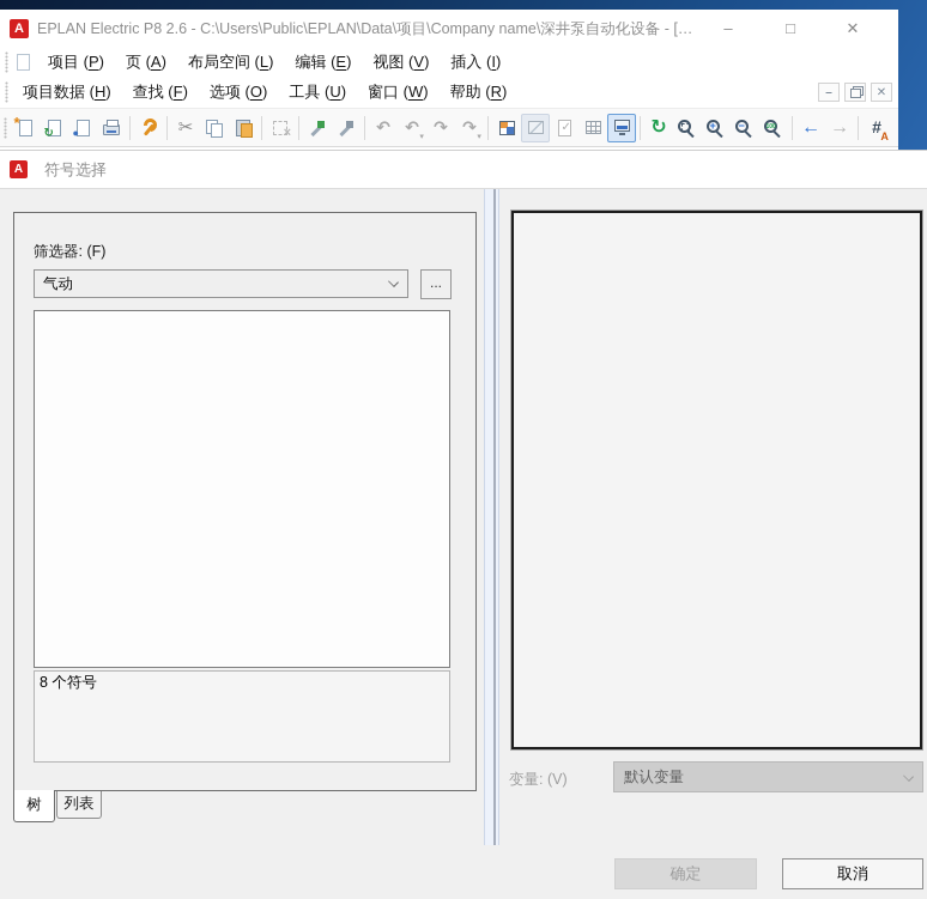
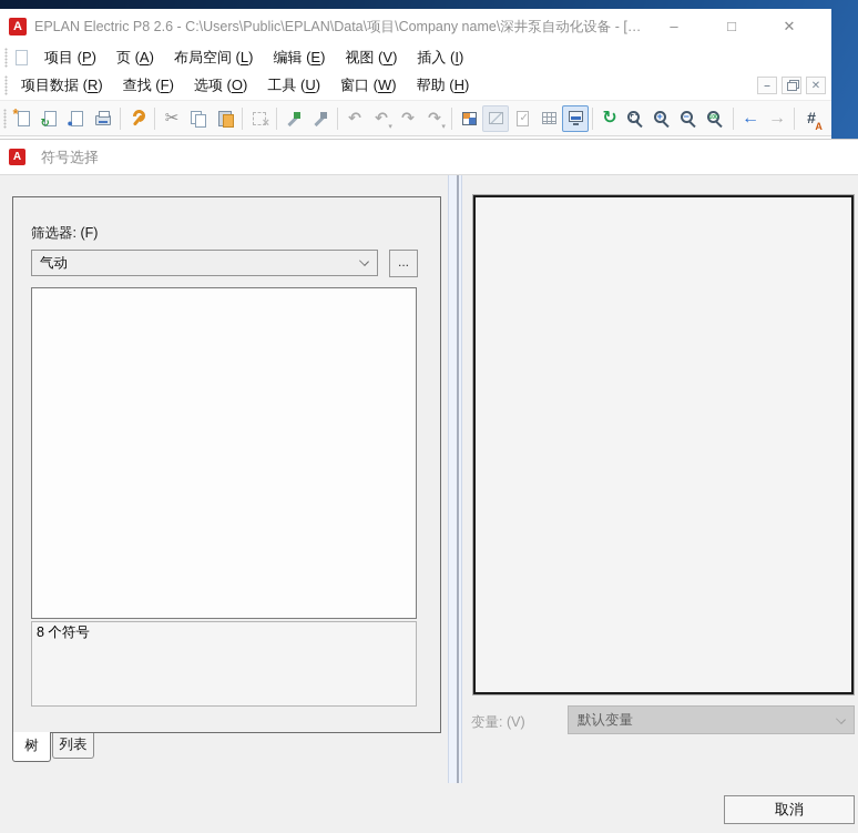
  A
  EPLAN Electric P8 2.6 - C:\Users\Public\EPLAN\Data\项目\Company name\深井泵自动化设备 - [=M
  –
  □
  ✕
  项目 (P)
  页 (A)
  布局空间 (L)
  编辑 (E)
  视图 (V)
  插入 (I)
- 项目数据 (H)
+ 项目数据 (R)
  查找 (F)
  选项 (O)
  工具 (U)
  窗口 (W)
- 帮助 (R)
+ 帮助 (H)
  –
  ✕
  A
  符号选择
  筛选器: (F)
  气动
  ...
  8 个符号
  树
  列表
  变量: (V)
  默认变量
- 确定
  取消
